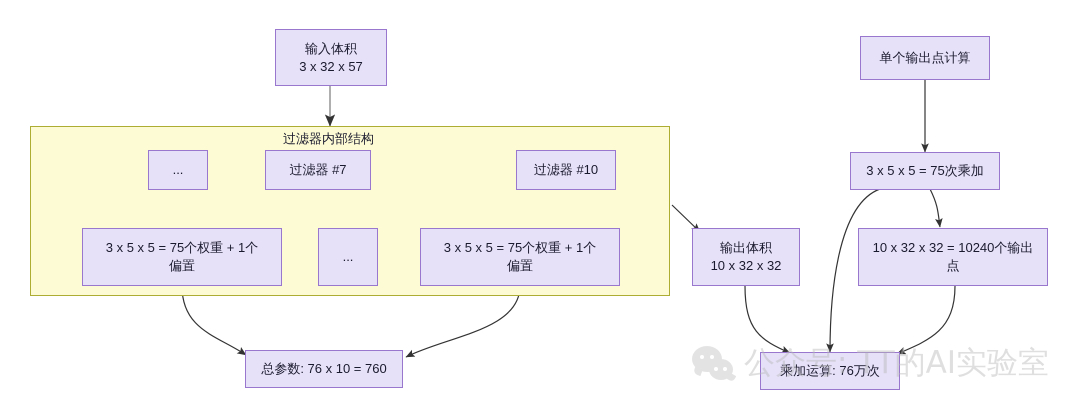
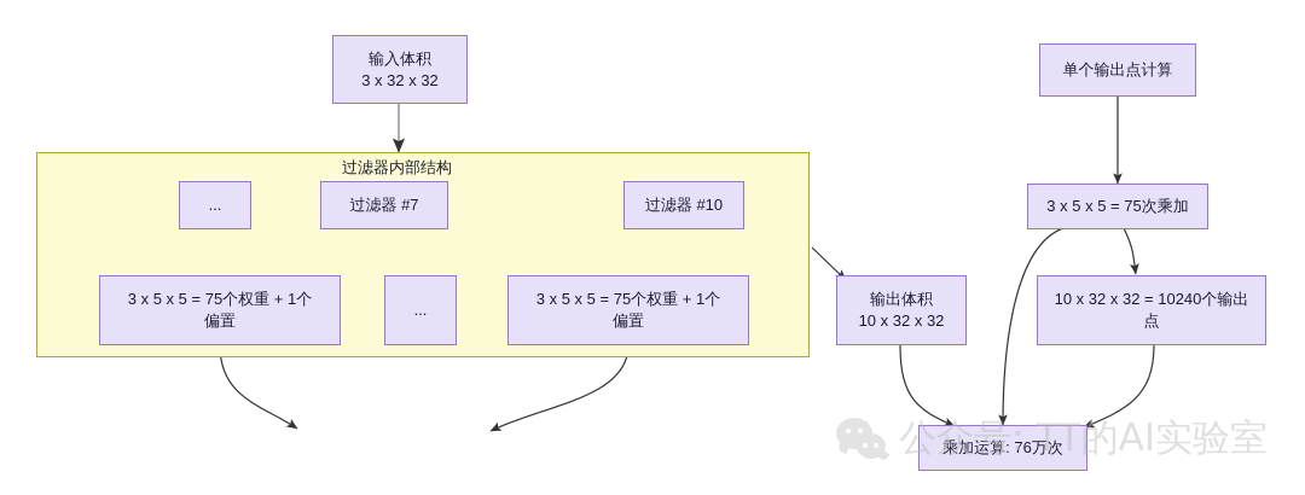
  过滤器内部结构
  输入体积
- 3 x 32 x 57
+ 3 x 32 x 32
  ...
  过滤器 #7
  过滤器 #10
  3 x 5 x 5 = 75个权重 + 1个
  偏置
  ...
  3 x 5 x 5 = 75个权重 + 1个
  偏置
- 总参数: 76 x 10 = 760
  单个输出点计算
  3 x 5 x 5 = 75次乘加
  输出体积
  10 x 32 x 32
  10 x 32 x 32 = 10240个输出
  点
  乘加运算: 76万次
  公众号: TT的AI实验室
